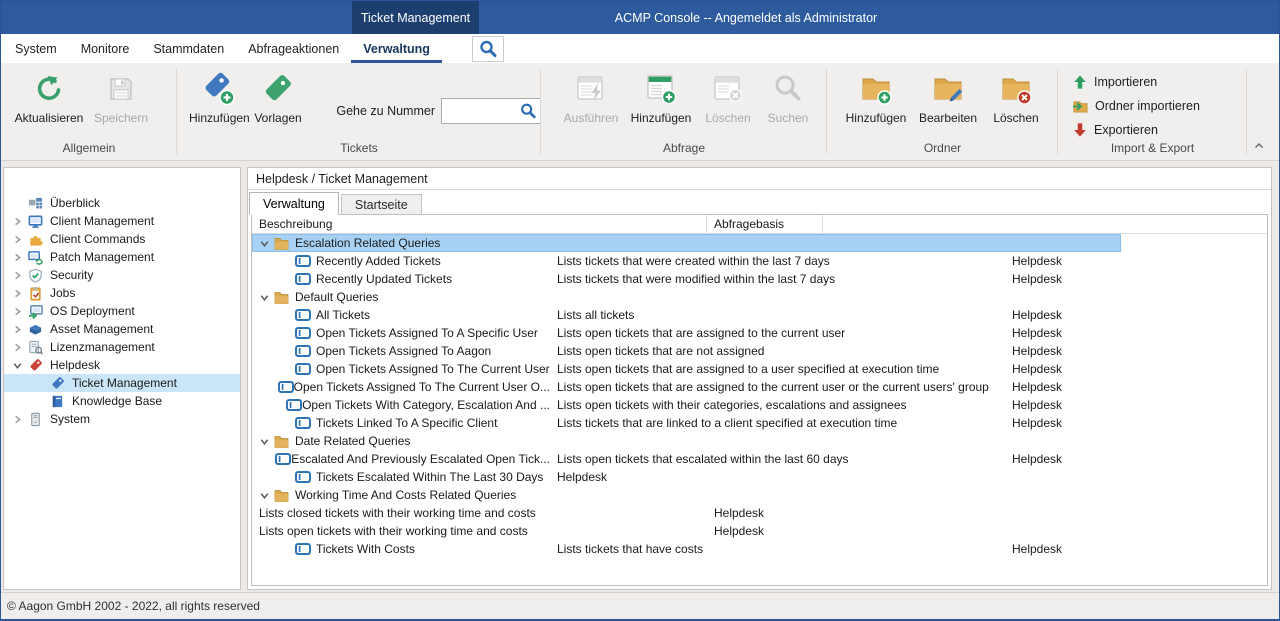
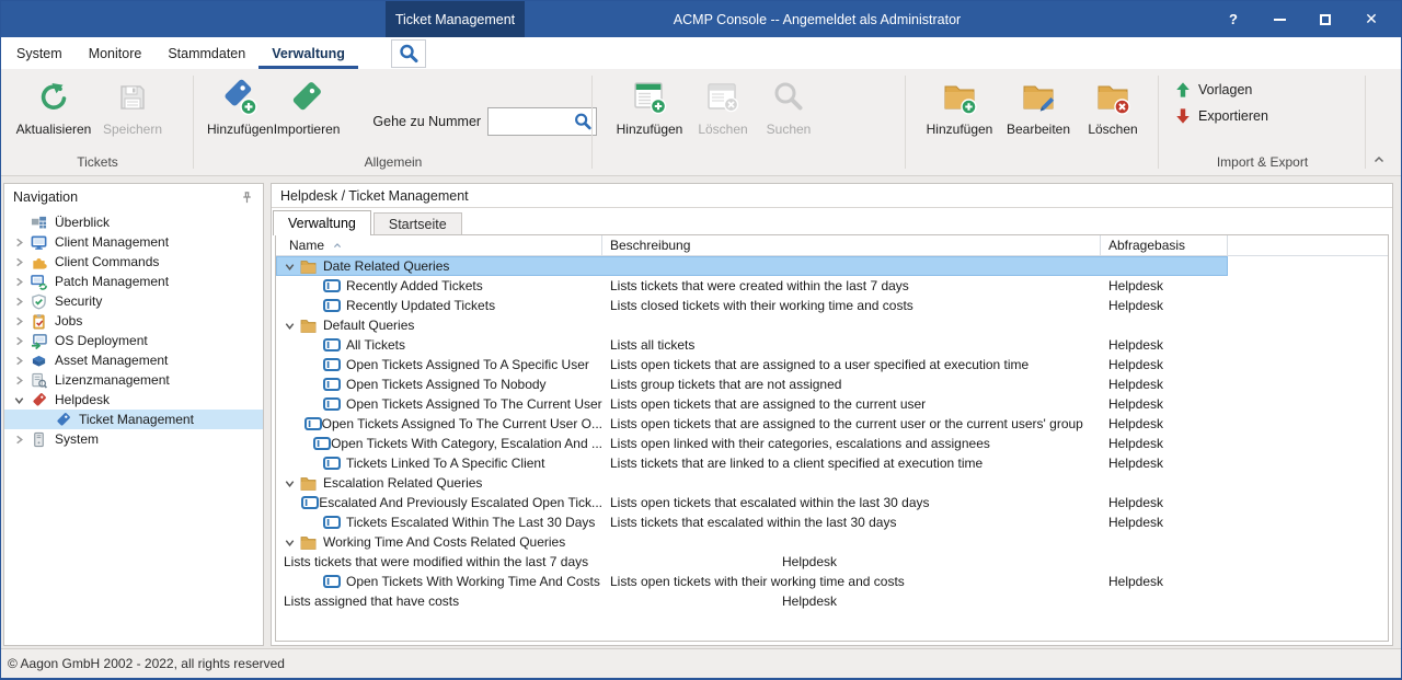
  Ticket Management
  ACMP Console -- Angemeldet als Administrator
+ ?
+ ✕
  System
  Monitore
  Stammdaten
- Abfrageaktionen
  Verwaltung
  Aktualisieren
  Speichern
- Allgemein
+ Tickets
  Hinzufügen
- Vorlagen
+ Importieren
  Gehe zu Nummer
- Tickets
+ Allgemein
- Ausführen
  Hinzufügen
  Löschen
  Suchen
- Abfrage
  Hinzufügen
  Bearbeiten
  Löschen
- Ordner
- Importieren
+ Vorlagen
- Ordner importieren
  Exportieren
  Import & Export
+ Navigation
  Überblick
  Client Management
  Client Commands
  Patch Management
  Security
  Jobs
  OS Deployment
  Asset Management
  Lizenzmanagement
  Helpdesk
  Ticket Management
- Knowledge Base
  System
  Helpdesk / Ticket Management
  Verwaltung
  Startseite
+ Name
  Beschreibung
  Abfragebasis
- Escalation Related Queries
+ Date Related Queries
  Recently Added Tickets
  Lists tickets that were created within the last 7 days
  Helpdesk
  Recently Updated Tickets
- Lists tickets that were modified within the last 7 days
+ Lists closed tickets with their working time and costs
  Helpdesk
  Default Queries
  All Tickets
  Lists all tickets
  Helpdesk
  Open Tickets Assigned To A Specific User
- Lists open tickets that are assigned to the current user
+ Lists open tickets that are assigned to a user specified at execution time
  Helpdesk
- Open Tickets Assigned To Aagon
+ Open Tickets Assigned To Nobody
- Lists open tickets that are not assigned
+ Lists group tickets that are not assigned
  Helpdesk
  Open Tickets Assigned To The Current User
- Lists open tickets that are assigned to a user specified at execution time
+ Lists open tickets that are assigned to the current user
  Helpdesk
  Open Tickets Assigned To The Current User O...
  Lists open tickets that are assigned to the current user or the current users' group
  Helpdesk
  Open Tickets With Category, Escalation And ...
- Lists open tickets with their categories, escalations and assignees
+ Lists open linked with their categories, escalations and assignees
  Helpdesk
  Tickets Linked To A Specific Client
  Lists tickets that are linked to a client specified at execution time
  Helpdesk
- Date Related Queries
+ Escalation Related Queries
  Escalated And Previously Escalated Open Tick...
- Lists open tickets that escalated within the last 60 days
+ Lists open tickets that escalated within the last 30 days
  Helpdesk
  Tickets Escalated Within The Last 30 Days
+ Lists tickets that escalated within the last 30 days
  Helpdesk
  Working Time And Costs Related Queries
- Lists closed tickets with their working time and costs
+ Lists tickets that were modified within the last 7 days
  Helpdesk
+ Open Tickets With Working Time And Costs
  Lists open tickets with their working time and costs
  Helpdesk
- Tickets With Costs
- Lists tickets that have costs
+ Lists assigned that have costs
  Helpdesk
  © Aagon GmbH 2002 - 2022, all rights reserved
